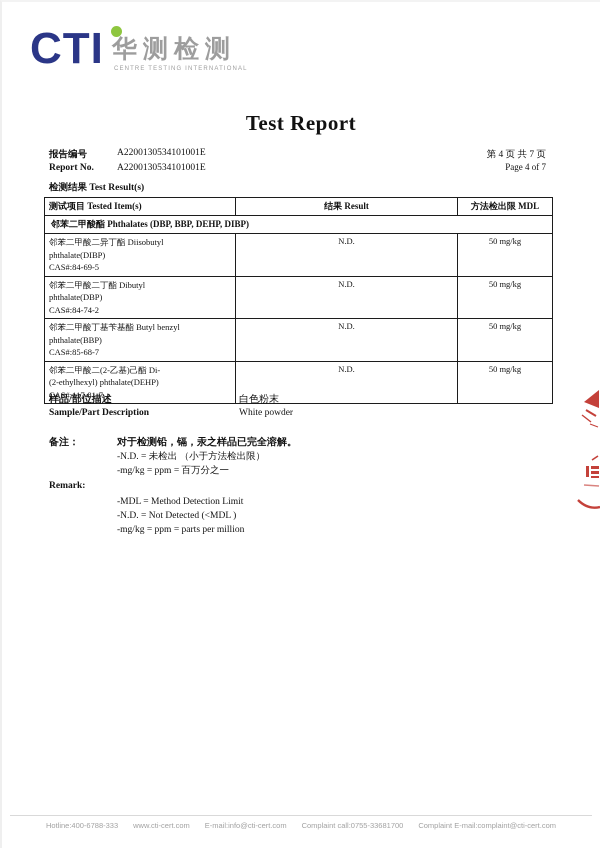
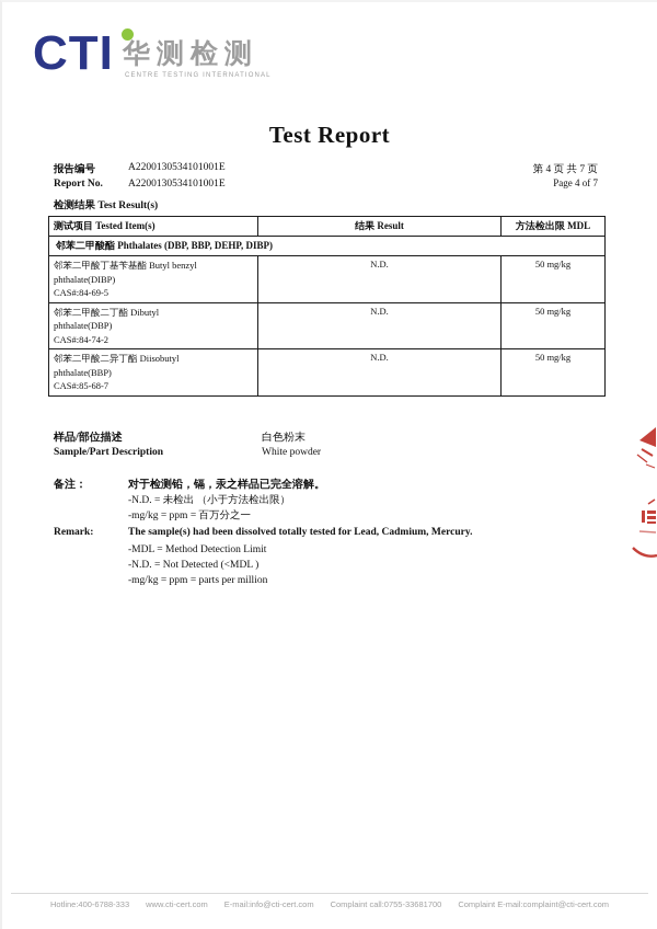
  CTI
  华测检测
  Test Report
  报告编号
  A2200130534101001E
  Report No.
  A2200130534101001E
  第 4 页 共 7 页
  Page 4 of 7
  检测结果 Test Result(s)
  测试项目 Tested Item(s)	结果 Result	方法检出限 MDL
  邻苯二甲酸酯 Phthalates (DBP, BBP, DEHP, DIBP)
- 邻苯二甲酸二异丁酯 Diisobutyl phthalate(DIBP) CAS#:84-69-5	N.D.	50 mg/kg
+ 邻苯二甲酸丁基苄基酯 Butyl benzyl phthalate(DIBP) CAS#:84-69-5	N.D.	50 mg/kg
  邻苯二甲酸二丁酯 Dibutyl phthalate(DBP) CAS#:84-74-2	N.D.	50 mg/kg
- 邻苯二甲酸丁基苄基酯 Butyl benzyl phthalate(BBP) CAS#:85-68-7	N.D.	50 mg/kg
+ 邻苯二甲酸二异丁酯 Diisobutyl phthalate(BBP) CAS#:85-68-7	N.D.	50 mg/kg
- 邻苯二甲酸二(2-乙基)己酯 Di- (2-ethylhexyl) phthalate(DEHP) CAS#:117-81-7	N.D.	50 mg/kg
  样品/部位描述
  Sample/Part Description
  白色粉末
  White powder
  备注：
  对于检测铅，镉，汞之样品已完全溶解。
  -N.D. = 未检出 （小于方法检出限）
  -mg/kg = ppm = 百万分之一
  Remark:
+ The sample(s) had been dissolved totally tested for Lead, Cadmium, Mercury.
  -MDL = Method Detection Limit
  -N.D. = Not Detected (<MDL )
  -mg/kg = ppm = parts per million
  Hotline:400-6788-333
  www.cti-cert.com
  E-mail:info@cti-cert.com
  Complaint call:0755-33681700
  Complaint E-mail:complaint@cti-cert.com
